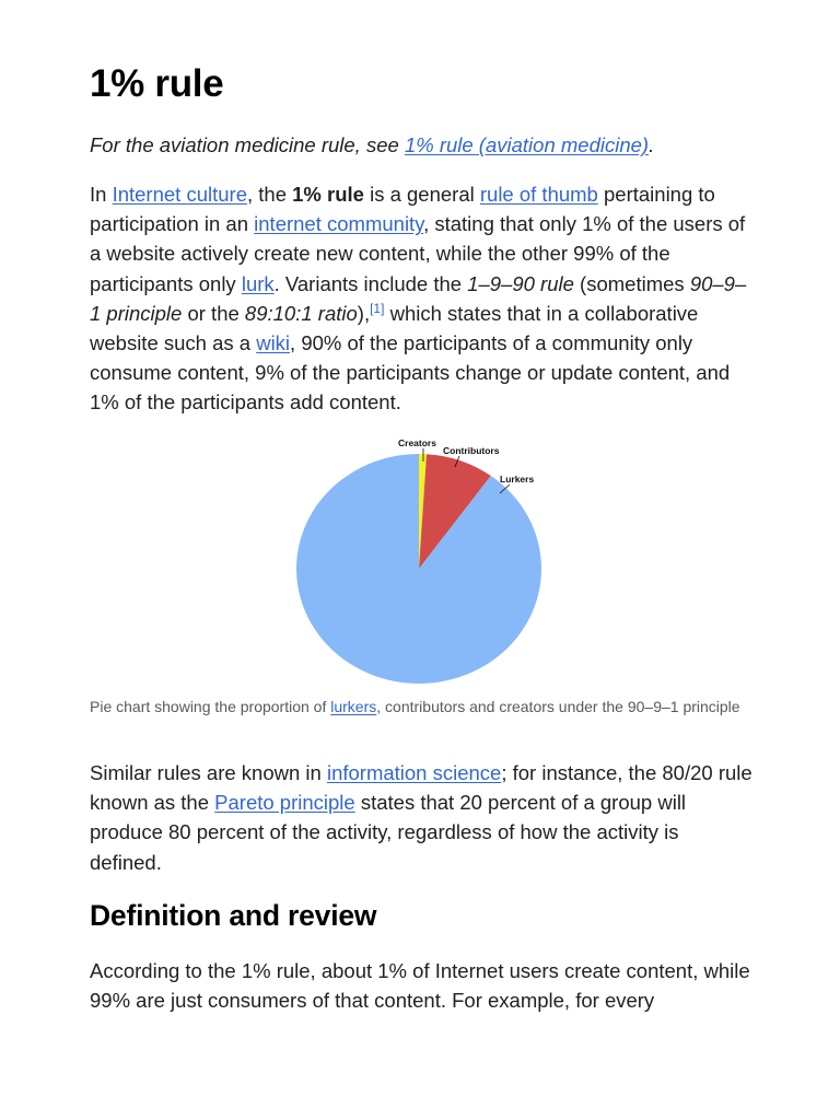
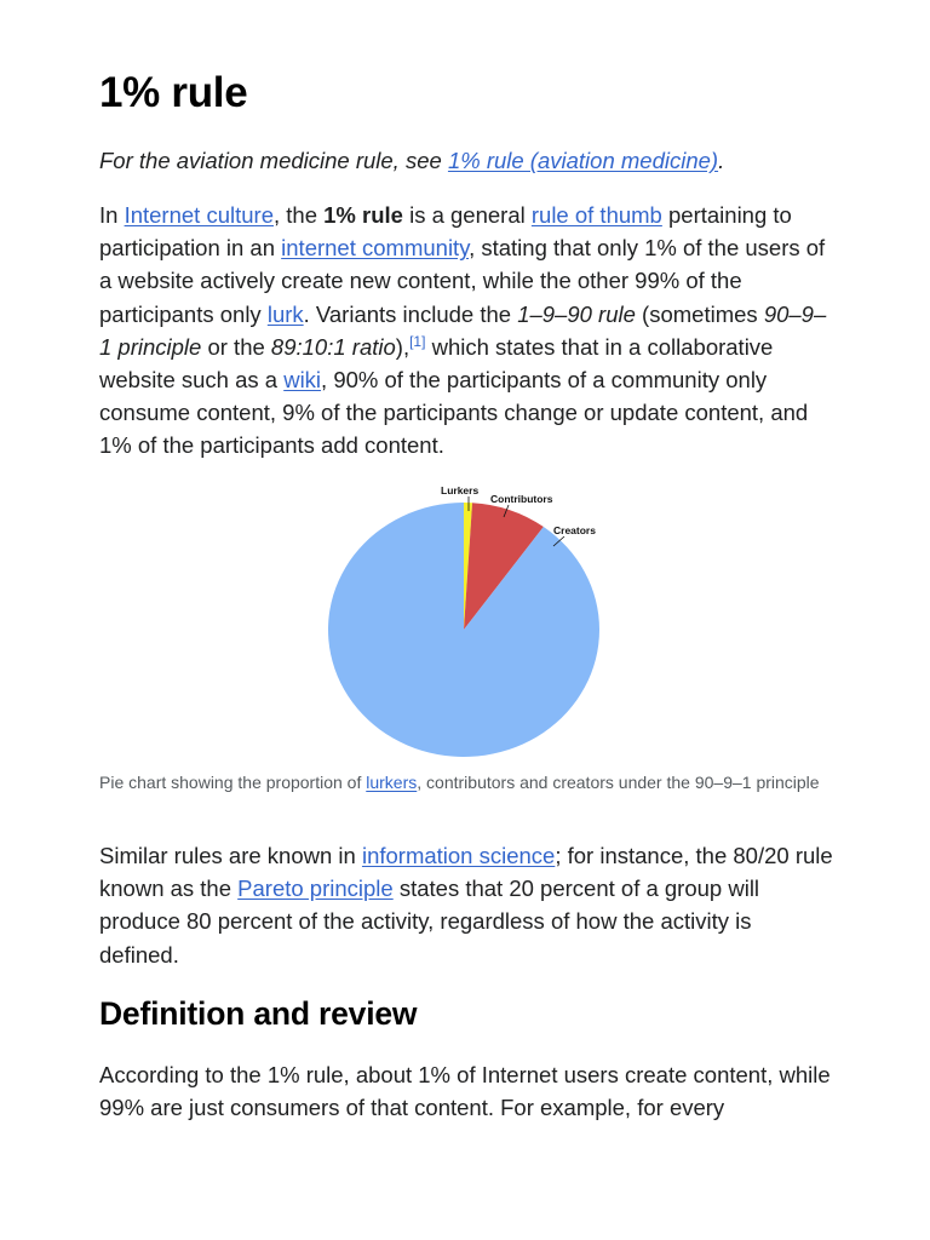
  1% rule
  For the aviation medicine rule, see 1% rule (aviation medicine).
  In Internet culture, the 1% rule is a general rule of thumb pertaining to participation in an internet community, stating that only 1% of the users of a website actively create new content, while the other 99% of the participants only lurk. Variants include the 1–9–90 rule (sometimes 90–9–1 principle or the 89:10:1 ratio),[1] which states that in a collaborative website such as a wiki, 90% of the participants of a community only consume content, 9% of the participants change or update content, and 1% of the participants add content.
- Creators
+ Lurkers
  Contributors
- Lurkers
+ Creators
  Pie chart showing the proportion of lurkers, contributors and creators under the 90–9–1 principle
  Similar rules are known in information science; for instance, the 80/20 rule known as the Pareto principle states that 20 percent of a group will produce 80 percent of the activity, regardless of how the activity is defined.
  Definition and review
  According to the 1% rule, about 1% of Internet users create content, while 99% are just consumers of that content. For example, for every
